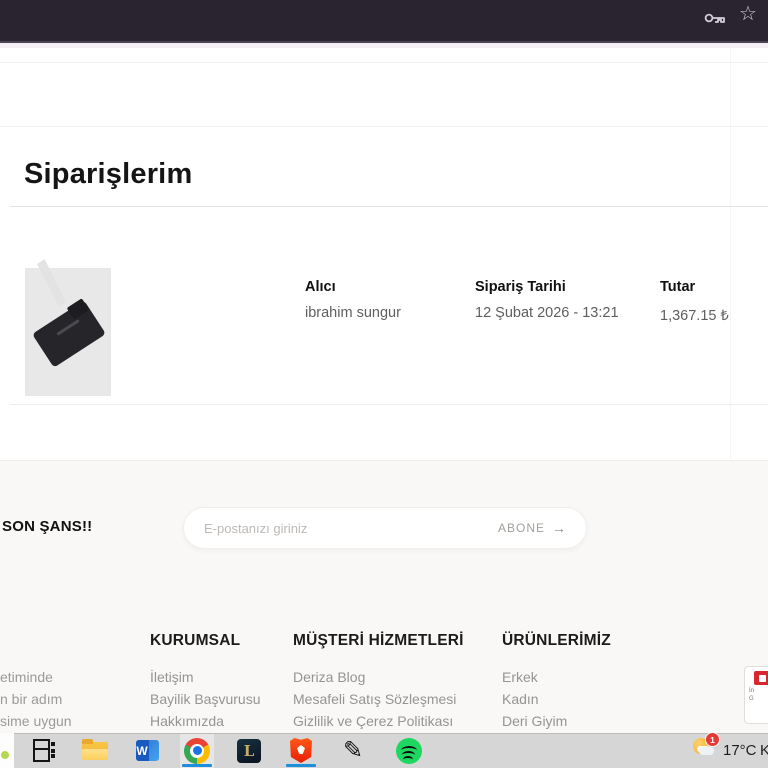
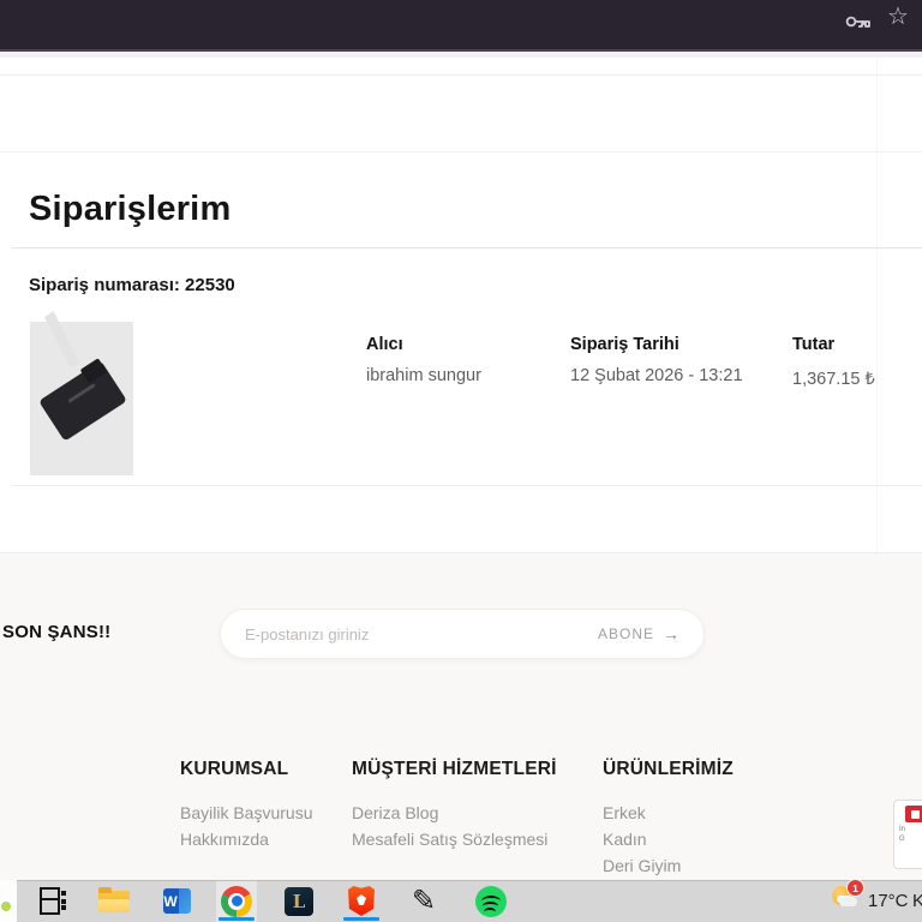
  ☆
  Siparişlerim
+ Sipariş numarası: 22530
  Alıcı
  ibrahim sungur
  Sipariş Tarihi
  12 Şubat 2026 - 13:21
  Tutar
  1,367.15 ₺
  SON ŞANS!!
  E-postanızı giriniz
  ABONE
  →
- etiminde
- n bir adım
- sime uygun
  KURUMSAL
- İletişim
  Bayilik Başvurusu
  Hakkımızda
  MÜŞTERİ HİZMETLERİ
  Deriza Blog
  Mesafeli Satış Sözleşmesi
- Gizlilik ve Çerez Politikası
  ÜRÜNLERİMİZ
  Erkek
  Kadın
  Deri Giyim
  W
  L
  ✎
  1
  17°C
  K
